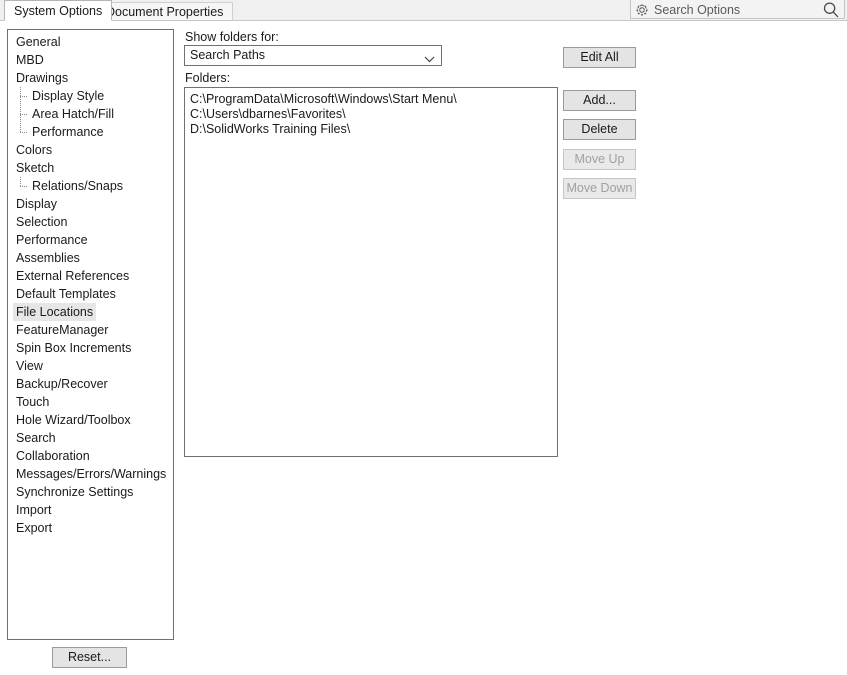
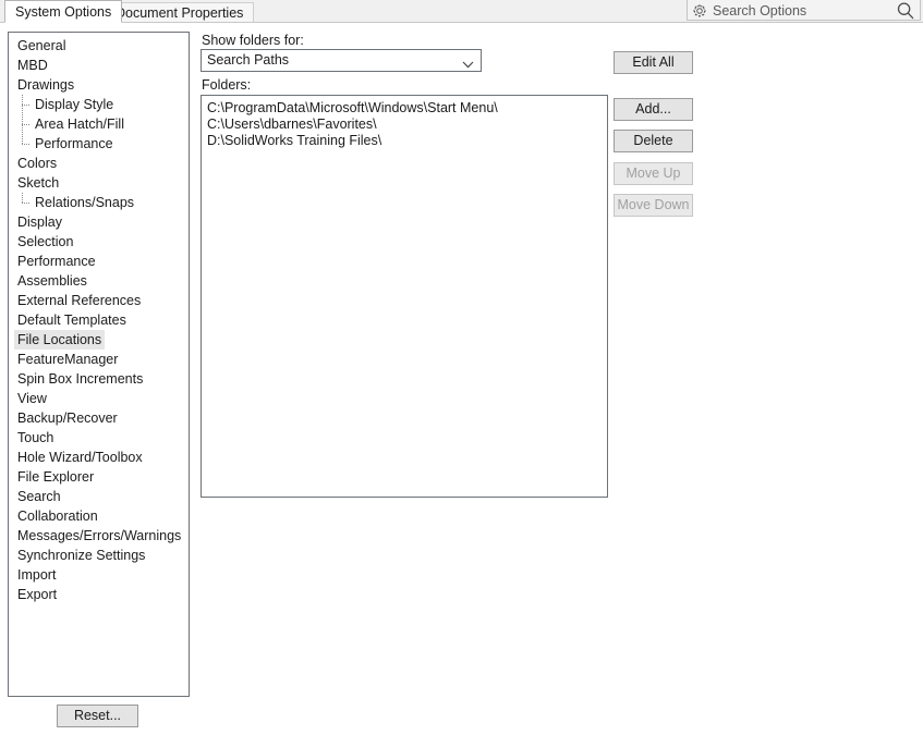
  System Options
  ocument Properties
  Search Options
  General
  MBD
  Drawings
  Display Style
  Area Hatch/Fill
  Performance
  Colors
  Sketch
  Relations/Snaps
  Display
  Selection
  Performance
  Assemblies
  External References
  Default Templates
  File Locations
  FeatureManager
  Spin Box Increments
  View
  Backup/Recover
  Touch
  Hole Wizard/Toolbox
+ File Explorer
  Search
  Collaboration
  Messages/Errors/Warnings
  Synchronize Settings
  Import
  Export
  Reset...
  Show folders for:
  Search Paths
  Folders:
  C:\ProgramData\Microsoft\Windows\Start Menu\
  C:\Users\dbarnes\Favorites\
  D:\SolidWorks Training Files\
  Edit All
  Add...
  Delete
  Move Up
  Move Down
